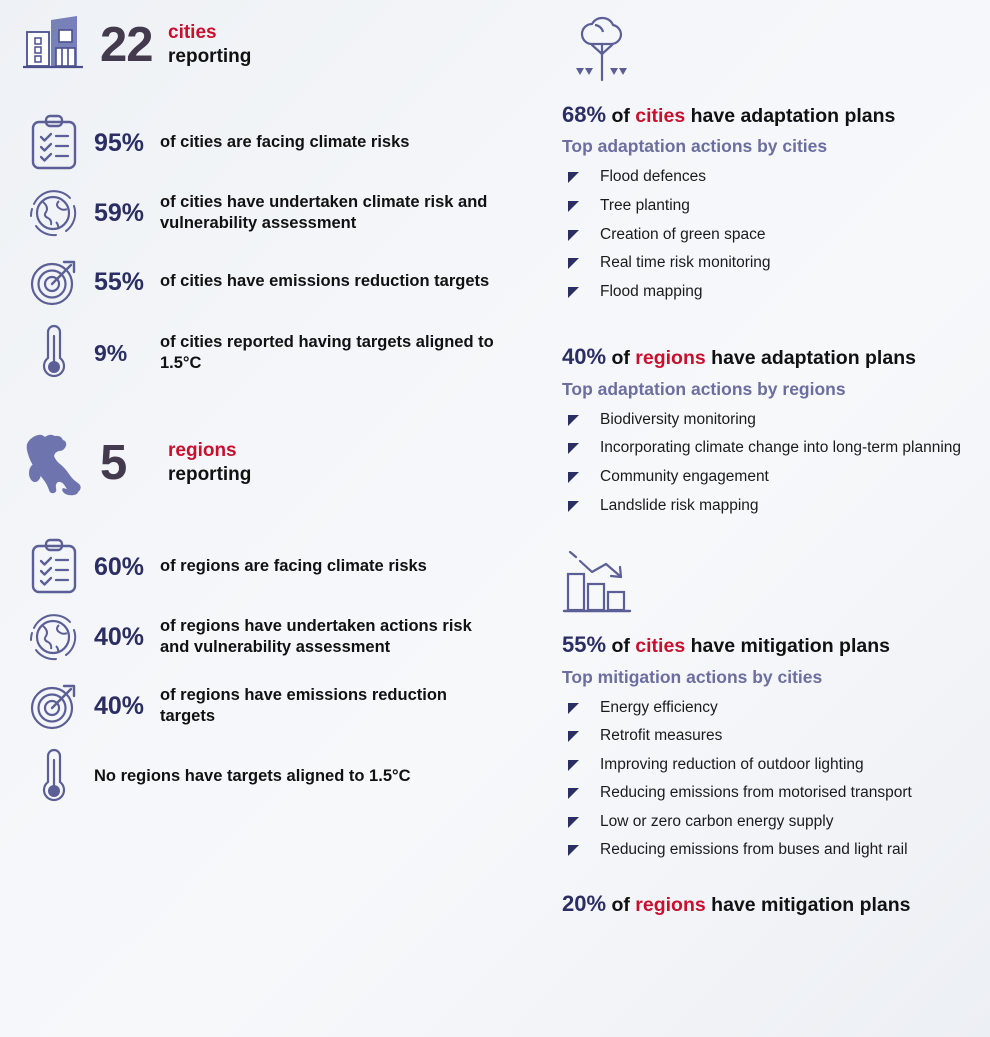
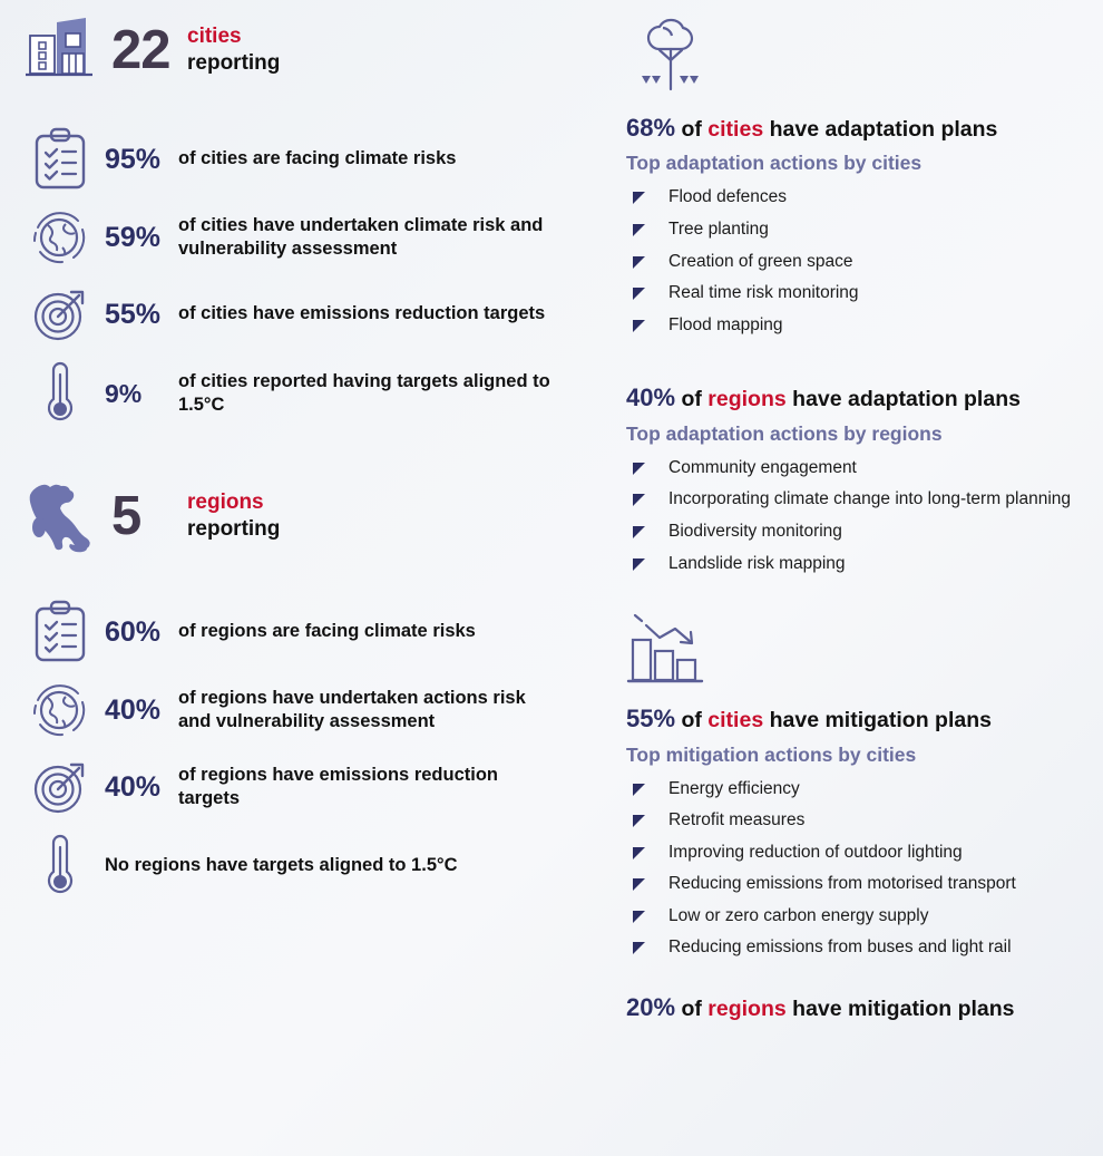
  22
  cities
  reporting
  95%
  of cities are facing climate risks
  59%
  of cities have undertaken climate risk and vulnerability assessment
  55%
  of cities have emissions reduction targets
  9%
  of cities reported having targets aligned to 1.5°C
  5
  regions
  reporting
  60%
  of regions are facing climate risks
  40%
  of regions have undertaken actions risk and vulnerability assessment
  40%
  of regions have emissions reduction targets
  No regions have targets aligned to 1.5°C
  68% of cities have adaptation plans
  Top adaptation actions by cities
  Flood defences
  Tree planting
  Creation of green space
  Real time risk monitoring
  Flood mapping
  40% of regions have adaptation plans
  Top adaptation actions by regions
- Biodiversity monitoring
+ Community engagement
  Incorporating climate change into long-term planning
- Community engagement
+ Biodiversity monitoring
  Landslide risk mapping
  55% of cities have mitigation plans
  Top mitigation actions by cities
  Energy efficiency
  Retrofit measures
  Improving reduction of outdoor lighting
  Reducing emissions from motorised transport
  Low or zero carbon energy supply
  Reducing emissions from buses and light rail
  20% of regions have mitigation plans
